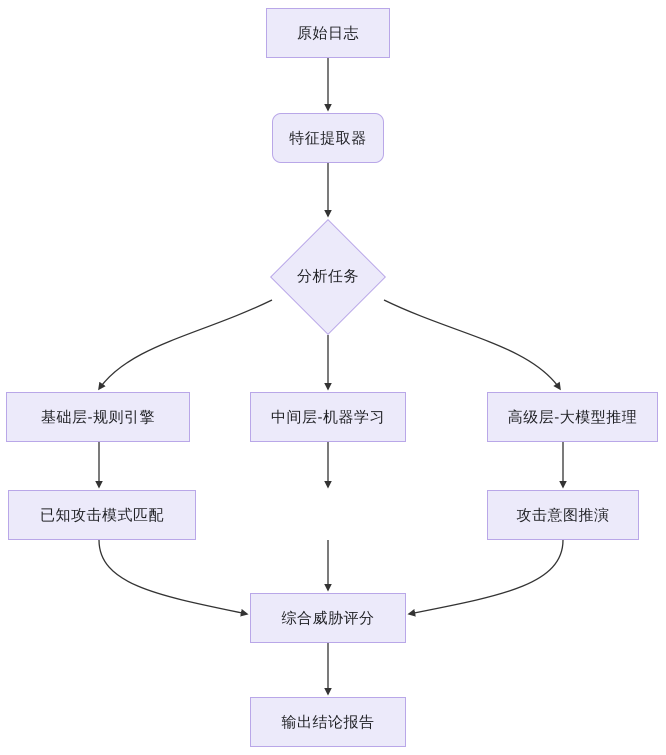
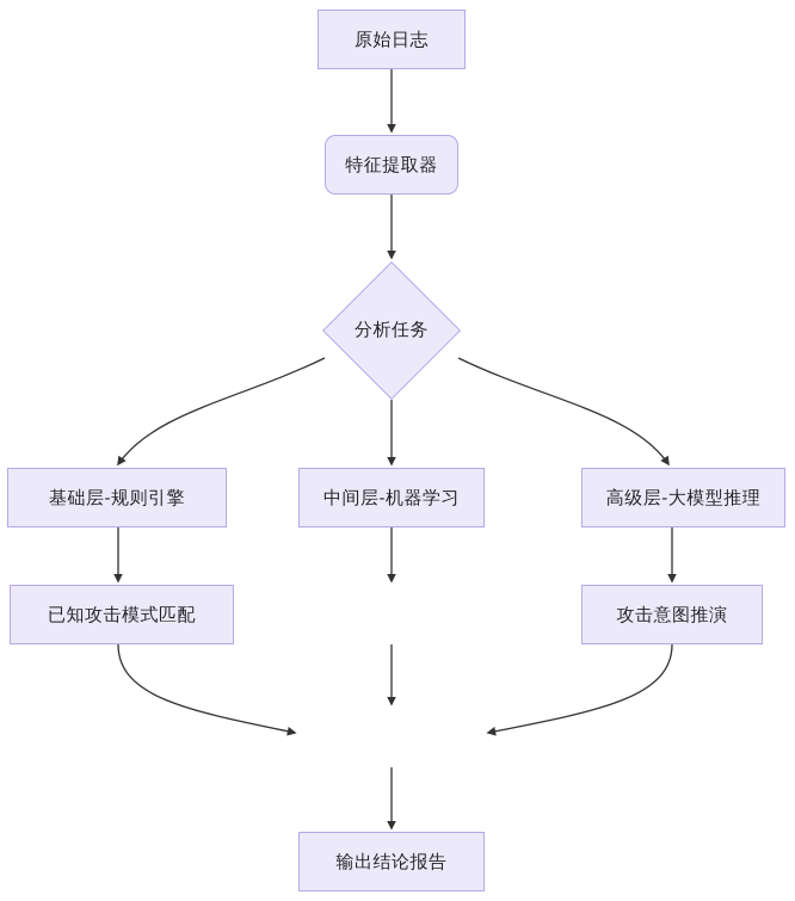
  原始日志
  特征提取器
  分析任务
  基础层-规则引擎
  中间层-机器学习
  高级层-大模型推理
  已知攻击模式匹配
  攻击意图推演
- 综合威胁评分
  输出结论报告
